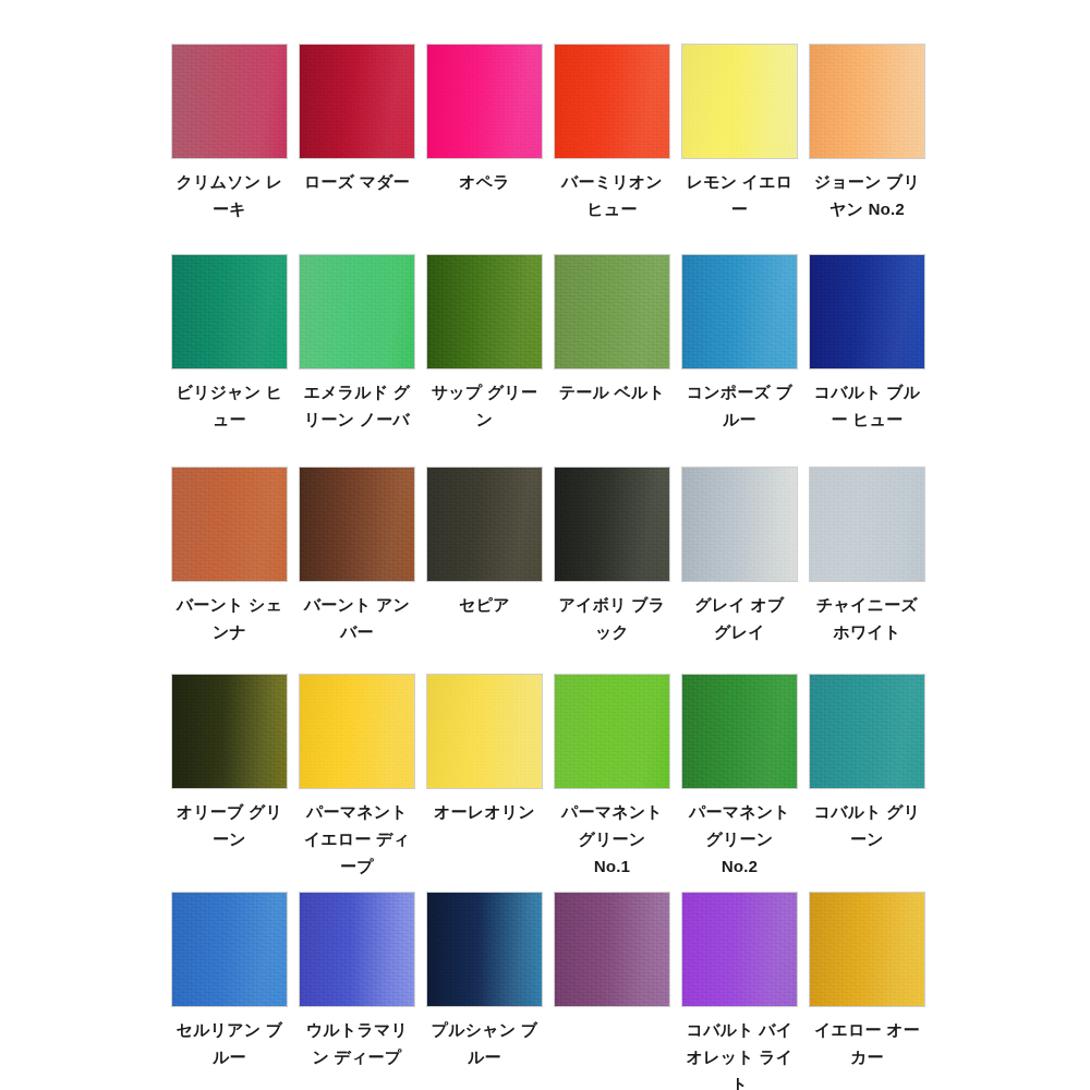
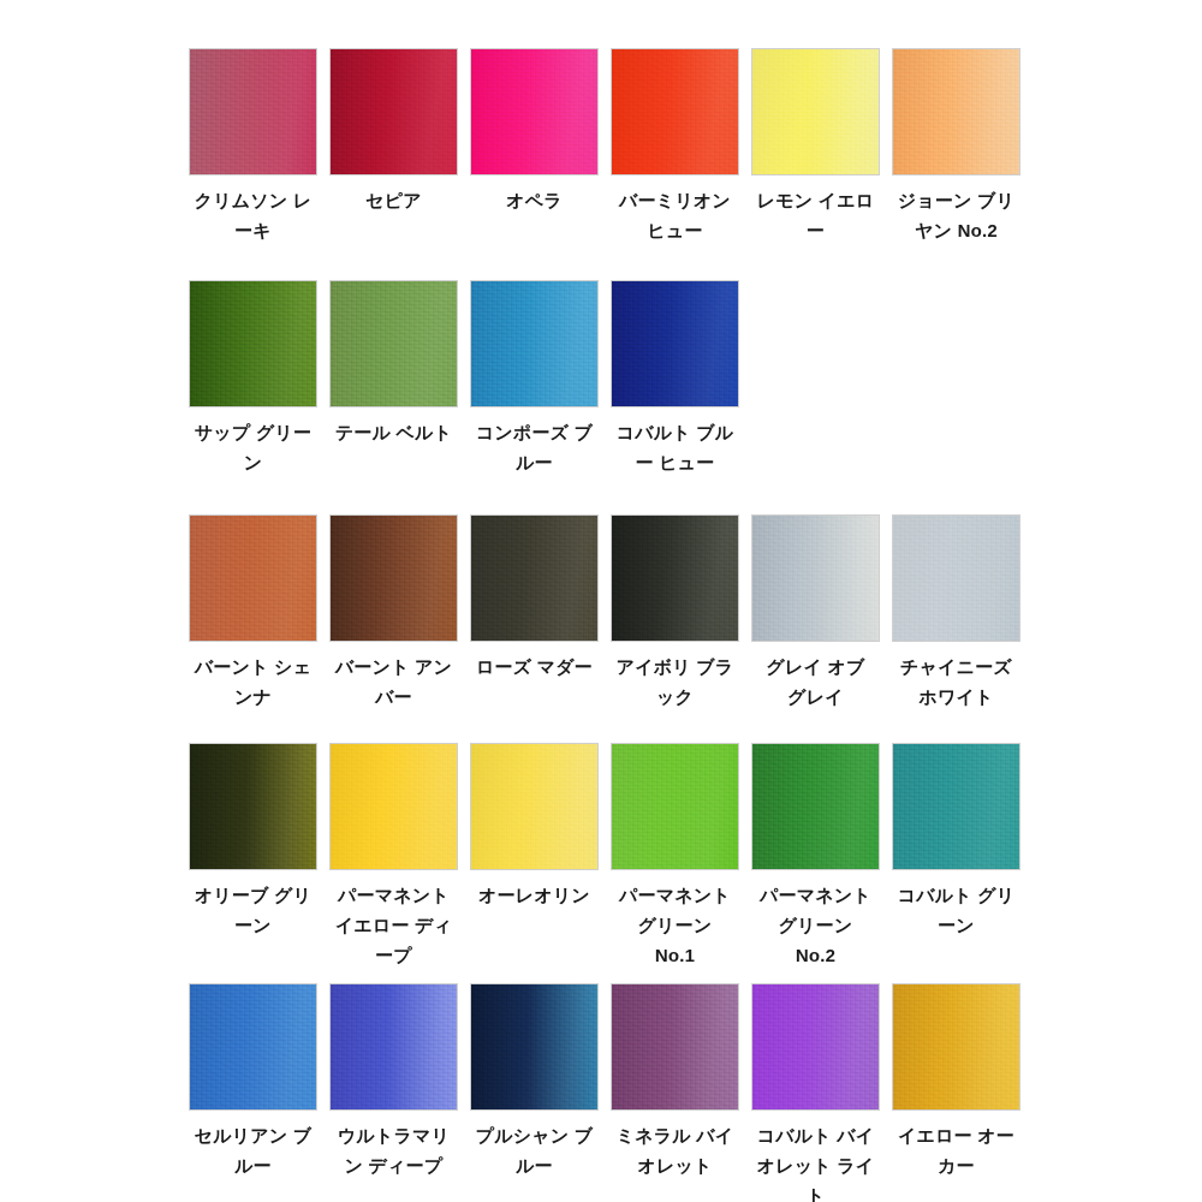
  クリムソン レ
  ーキ
- ローズ マダー
+ セピア
  オペラ
  バーミリオン
  ヒュー
  レモン イエロ
  ー
  ジョーン ブリ
  ヤン No.2
- ビリジャン ヒ
- ュー
- エメラルド グ
- リーン ノーバ
  サップ グリー
  ン
  テール ベルト
  コンポーズ ブ
  ルー
  コバルト ブル
  ー ヒュー
  バーント シェ
  ンナ
  バーント アン
  バー
- セピア
+ ローズ マダー
  アイボリ ブラ
  ック
  グレイ オブ
  グレイ
  チャイニーズ
  ホワイト
  オリーブ グリ
  ーン
  パーマネント
  イエロー ディ
  ープ
  オーレオリン
  パーマネント
  グリーン
  No.1
  パーマネント
  グリーン
  No.2
  コバルト グリ
  ーン
  セルリアン ブ
  ルー
  ウルトラマリ
  ン ディープ
  プルシャン ブ
  ルー
+ ミネラル バイ
+ オレット
  コバルト バイ
  オレット ライ
  ト
  イエロー オー
  カー
